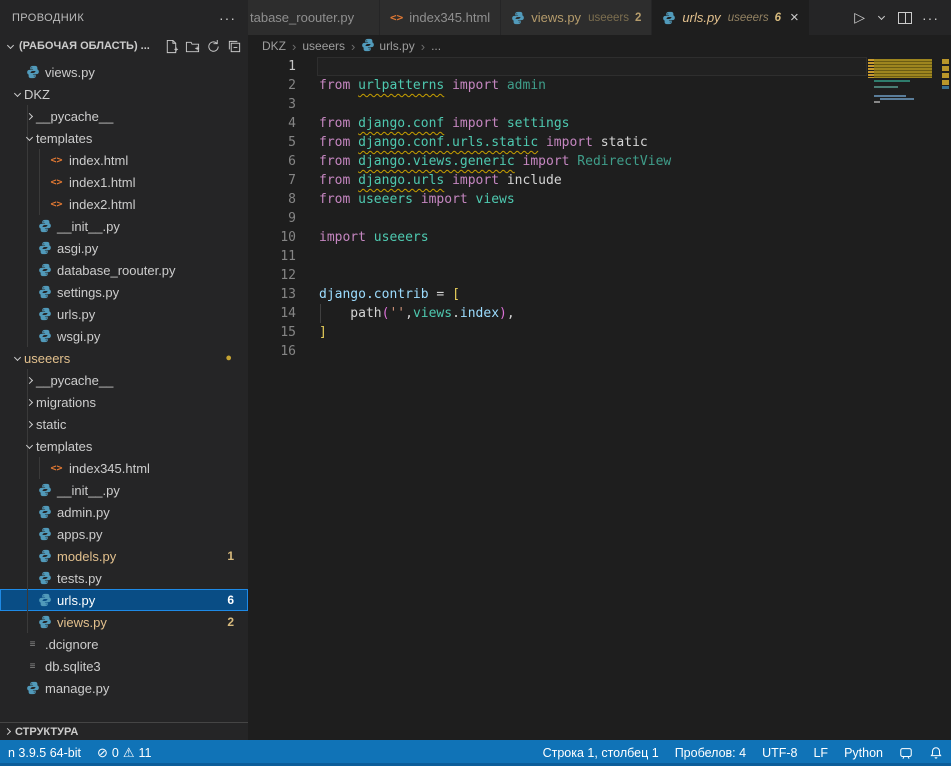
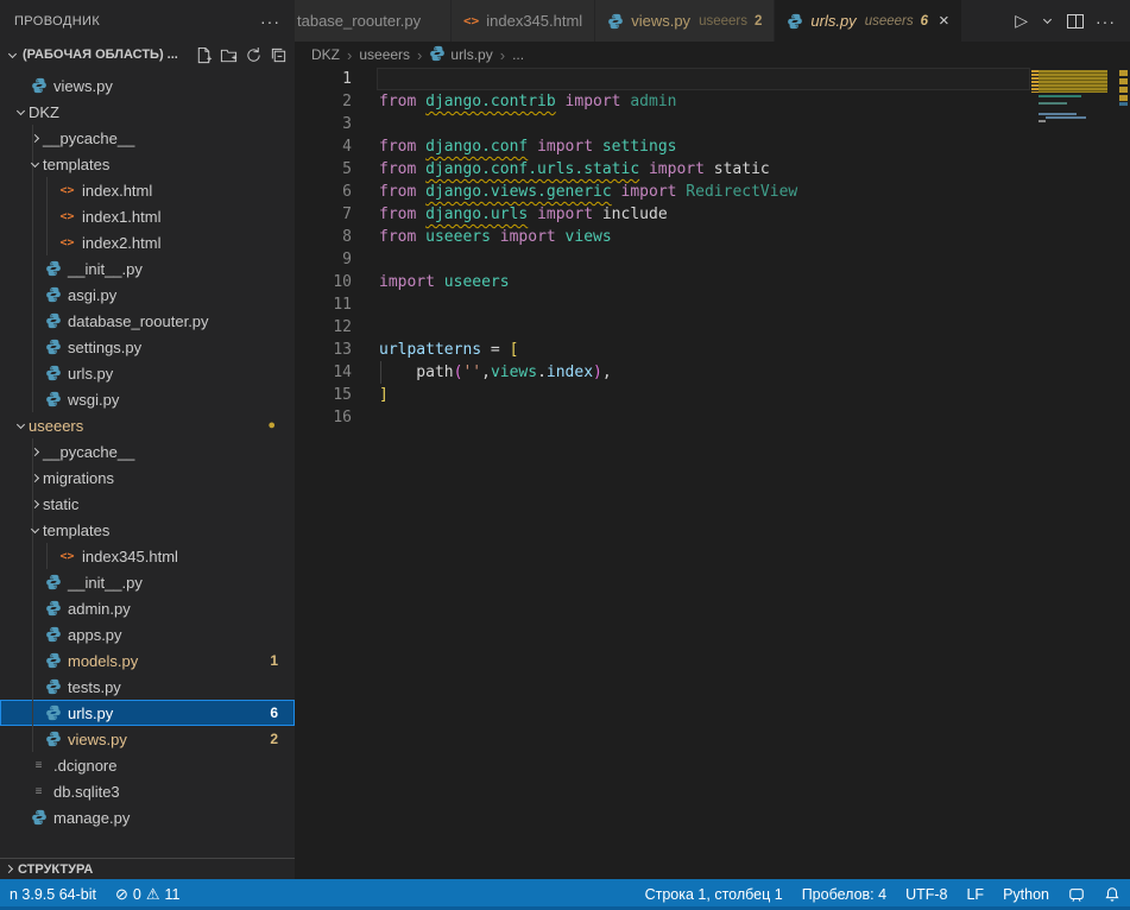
  ПРОВОДНИК
  ···
  (РАБОЧАЯ ОБЛАСТЬ) ...
  views.py
  DKZ
  __pycache__
  templates
  <>
  index.html
  <>
  index1.html
  <>
  index2.html
  __init__.py
  asgi.py
  database_roouter.py
  settings.py
  urls.py
  wsgi.py
  useeers
  ●
  __pycache__
  migrations
  static
  templates
  <>
  index345.html
  __init__.py
  admin.py
  apps.py
  models.py
  1
  tests.py
  urls.py
  6
  views.py
  2
  ≡
  .dcignore
  ≡
  db.sqlite3
  manage.py
  СТРУКТУРА
  tabase_roouter.py
  <>
  index345.html
  views.py
  useeers
  2
  urls.py
  useeers
  6
  ×
  ▷
  ···
  DKZ
  ›
  useeers
  ›
  urls.py
  ›
  ...
  1
  2
- from urlpatterns import admin
+ from django.contrib import admin
  3
  4
  from django.conf import settings
  5
  from django.conf.urls.static import static
  6
  from django.views.generic import RedirectView
  7
  from django.urls import include
  8
  from useeers import views
  9
  10
  import useeers
  11
  12
  13
- django.contrib = [
+ urlpatterns = [
  14
  path('',views.index),
  15
  ]
  16
  n 3.9.5 64-bit
  ⊘
  0
  ⚠
  11
  Строка 1, столбец 1
  Пробелов: 4
  UTF-8
  LF
  Python
